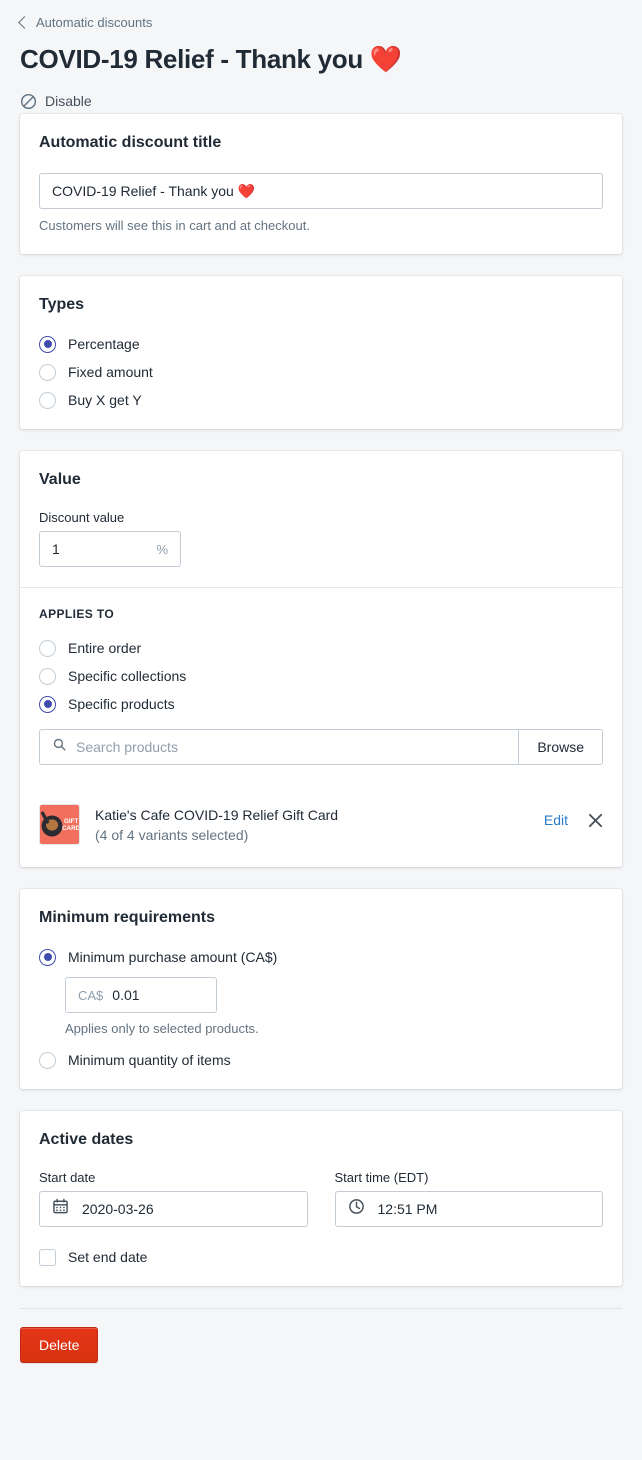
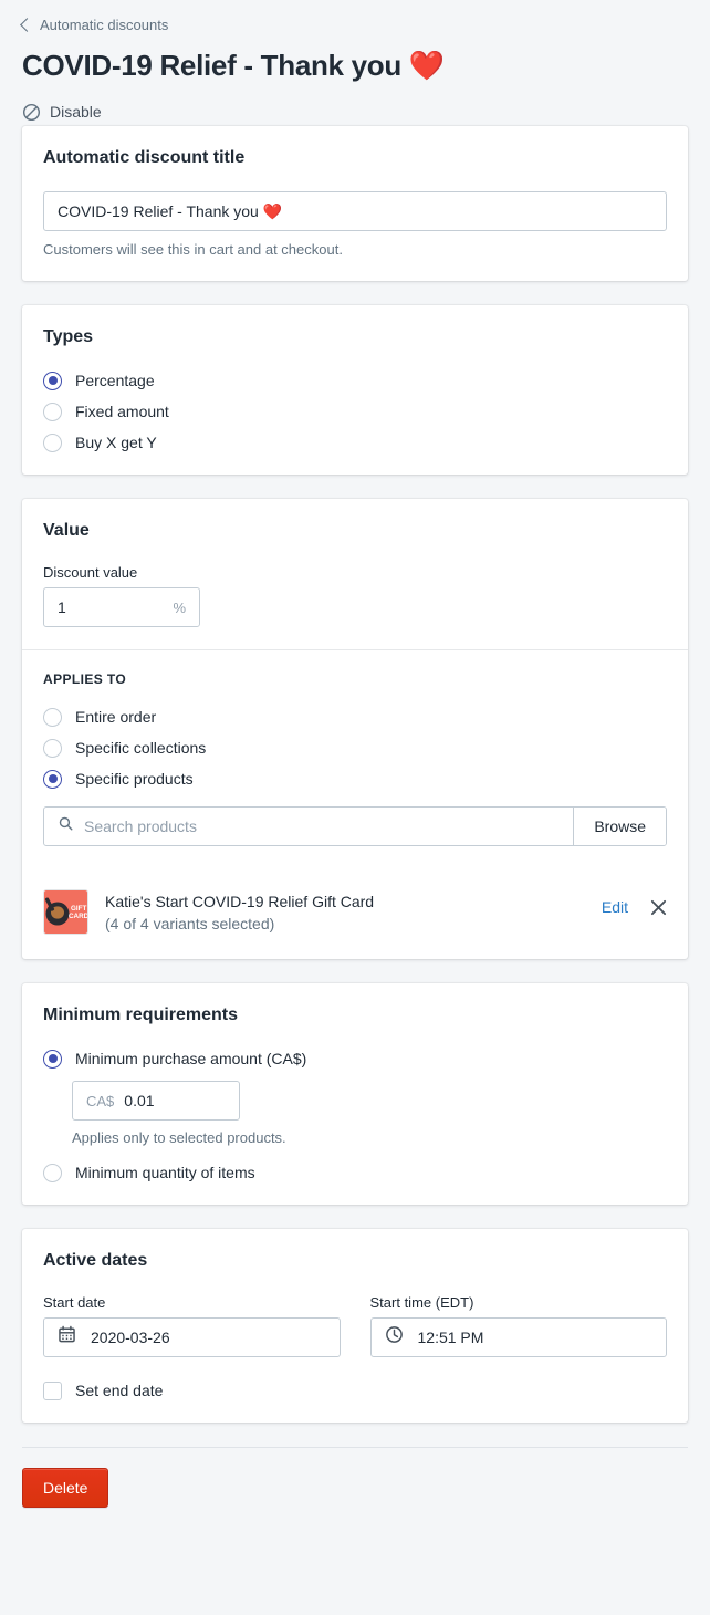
  Automatic discounts
  COVID-19 Relief - Thank you ❤️
  Disable
  Automatic discount title
  COVID-19 Relief - Thank you ❤️
  Customers will see this in cart and at checkout.
  Types
  Percentage
  Fixed amount
  Buy X get Y
  Value
  Discount value
  1
  %
  APPLIES TO
  Entire order
  Specific collections
  Specific products
  Search products
  Browse
- Katie's Cafe COVID-19 Relief Gift Card
+ Katie's Start COVID-19 Relief Gift Card
  (4 of 4 variants selected)
  Edit
  Minimum requirements
  Minimum purchase amount (CA$)
  CA$
  0.01
  Applies only to selected products.
  Minimum quantity of items
  Active dates
  Start date
  2020-03-26
  Start time (EDT)
  12:51 PM
  Set end date
  Delete
